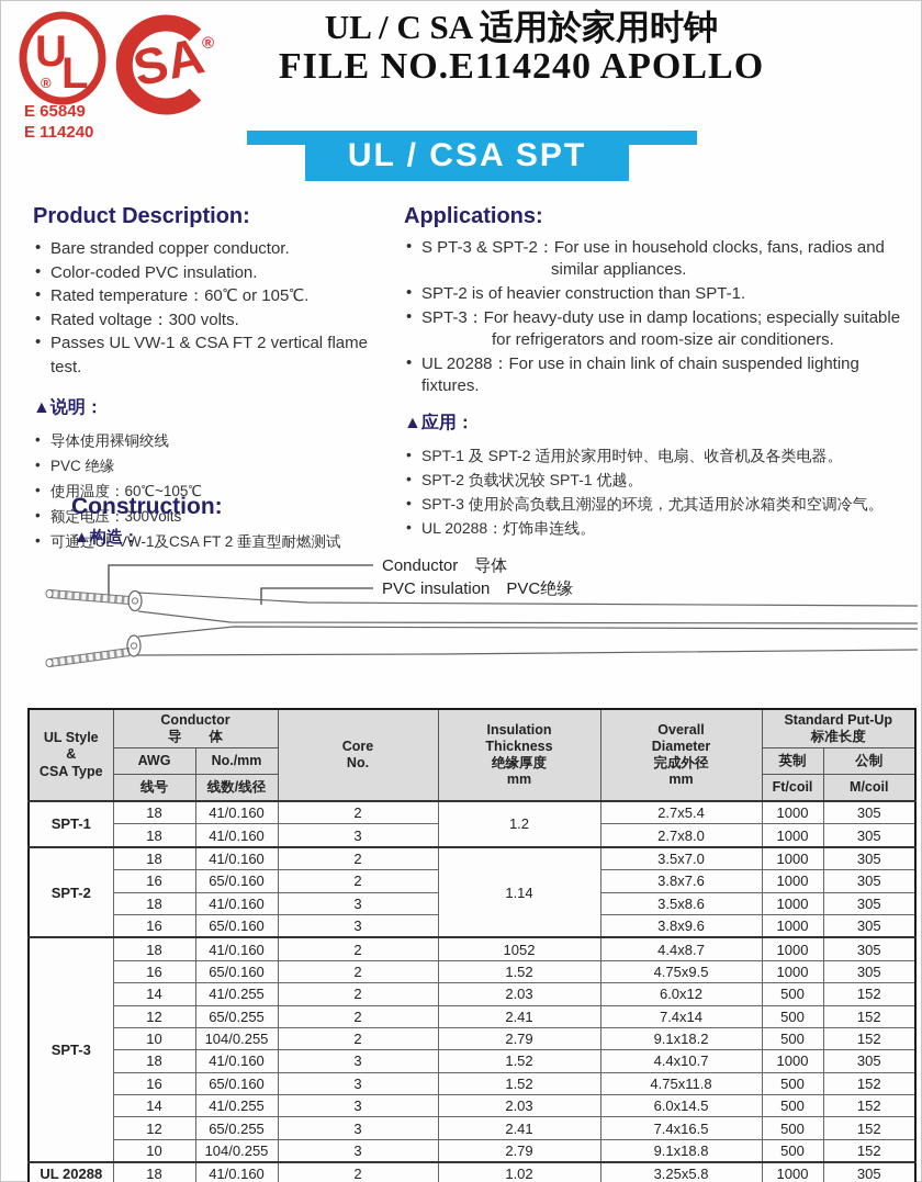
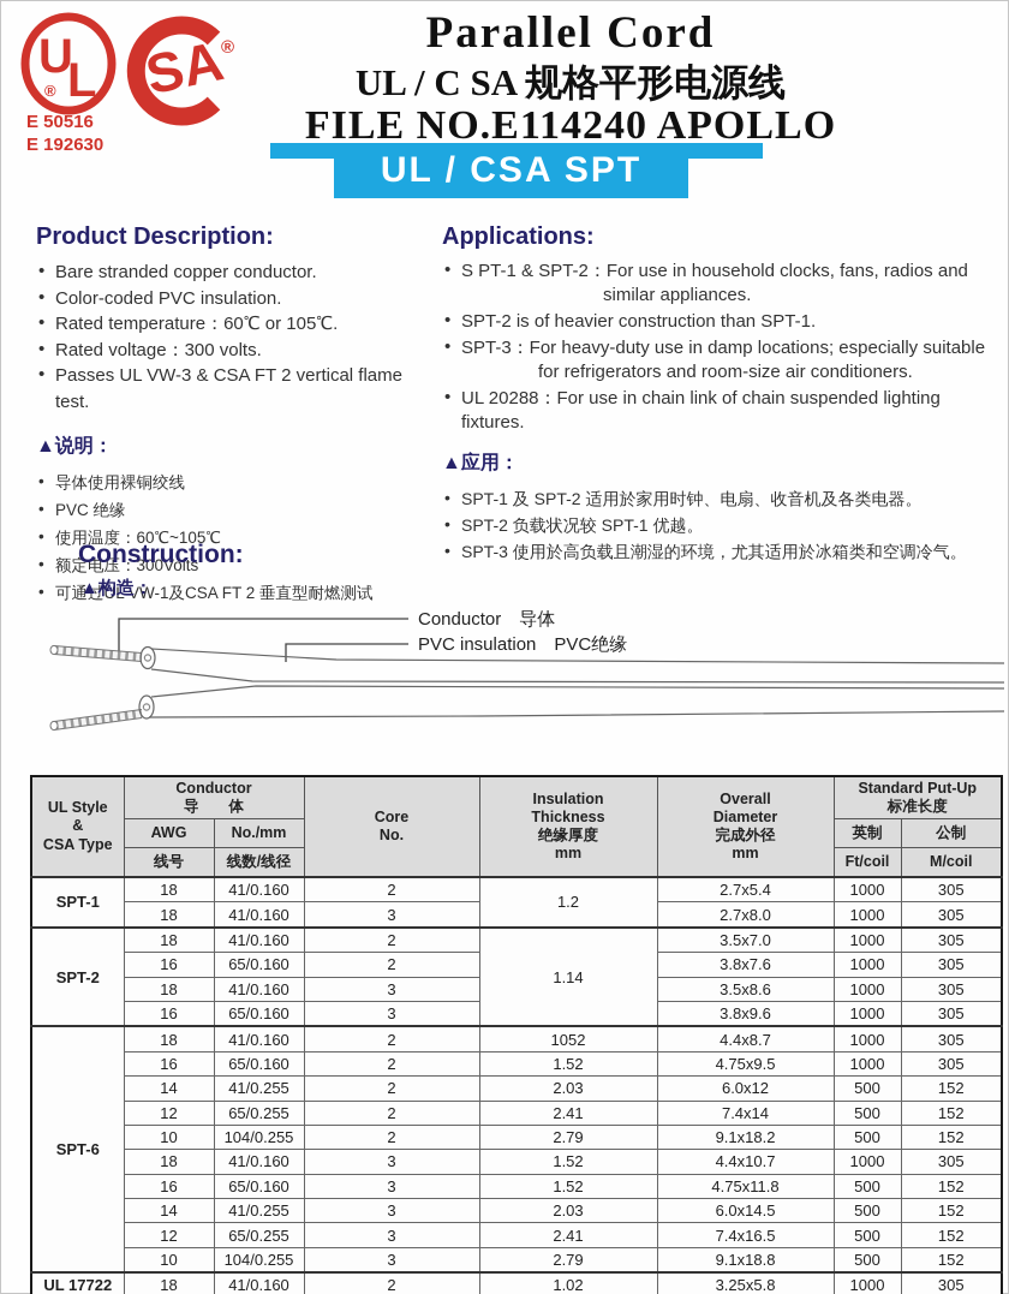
  U
  L
  ®
  ®
- E 65849
+ E 50516
- E 114240
+ E 192630
+ Parallel Cord
- UL / C SA 适用於家用时钟
+ UL / C SA 规格平形电源线
  FILE NO.E114240 APOLLO
  UL / CSA SPT
  Product Description:
  Bare stranded copper conductor.
  Color-coded PVC insulation.
  Rated temperature：60℃ or 105℃.
  Rated voltage：300 volts.
- Passes UL VW-1 & CSA FT 2 vertical flame test.
+ Passes UL VW-3 & CSA FT 2 vertical flame test.
  ▲说明：
  导体使用裸铜绞线
  PVC 绝缘
  使用温度：60℃~105℃
  额定电压：300Volts
  可通过UL VW-1及CSA FT 2 垂直型耐燃测试
  Applications:
- S PT-3 & SPT-2：For use in household clocks, fans, radios and
+ S PT-1 & SPT-2：For use in household clocks, fans, radios and
  similar appliances.
  SPT-2 is of heavier construction than SPT-1.
  SPT-3：For heavy-duty use in damp locations; especially suitable
  for refrigerators and room-size air conditioners.
  UL 20288：For use in chain link of chain suspended lighting fixtures.
  ▲应用：
  SPT-1 及 SPT-2 适用於家用时钟、电扇、收音机及各类电器。
  SPT-2 负载状况较 SPT-1 优越。
  SPT-3 使用於高负载且潮湿的环境，尤其适用於冰箱类和空调冷气。
- UL 20288：灯饰串连线。
  Construction:
  ▲构造：
  Conductor 导体
  PVC insulation PVC绝缘
  UL Style & CSA Type	Conductor 导 体	Core No.	Insulation Thickness 绝缘厚度 mm	Overall Diameter 完成外径 mm	Standard Put-Up 标准长度
  AWG	No./mm	英制	公制
  线号	线数/线径	Ft/coil	M/coil
  SPT-1	18	41/0.160	2	1.2	2.7x5.4	1000	305
  18	41/0.160	3	2.7x8.0	1000	305
  SPT-2	18	41/0.160	2	1.14	3.5x7.0	1000	305
  16	65/0.160	2	3.8x7.6	1000	305
  18	41/0.160	3	3.5x8.6	1000	305
  16	65/0.160	3	3.8x9.6	1000	305
- SPT-3	18	41/0.160	2	1052	4.4x8.7	1000	305
+ SPT-6	18	41/0.160	2	1052	4.4x8.7	1000	305
  16	65/0.160	2	1.52	4.75x9.5	1000	305
  14	41/0.255	2	2.03	6.0x12	500	152
  12	65/0.255	2	2.41	7.4x14	500	152
  10	104/0.255	2	2.79	9.1x18.2	500	152
  18	41/0.160	3	1.52	4.4x10.7	1000	305
  16	65/0.160	3	1.52	4.75x11.8	500	152
  14	41/0.255	3	2.03	6.0x14.5	500	152
  12	65/0.255	3	2.41	7.4x16.5	500	152
  10	104/0.255	3	2.79	9.1x18.8	500	152
- UL 20288	18	41/0.160	2	1.02	3.25x5.8	1000	305
+ UL 17722	18	41/0.160	2	1.02	3.25x5.8	1000	305
